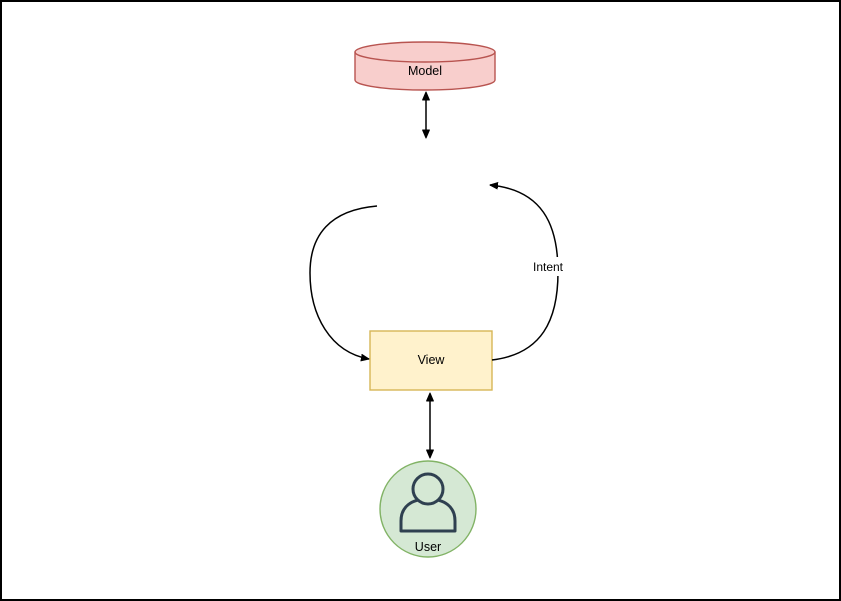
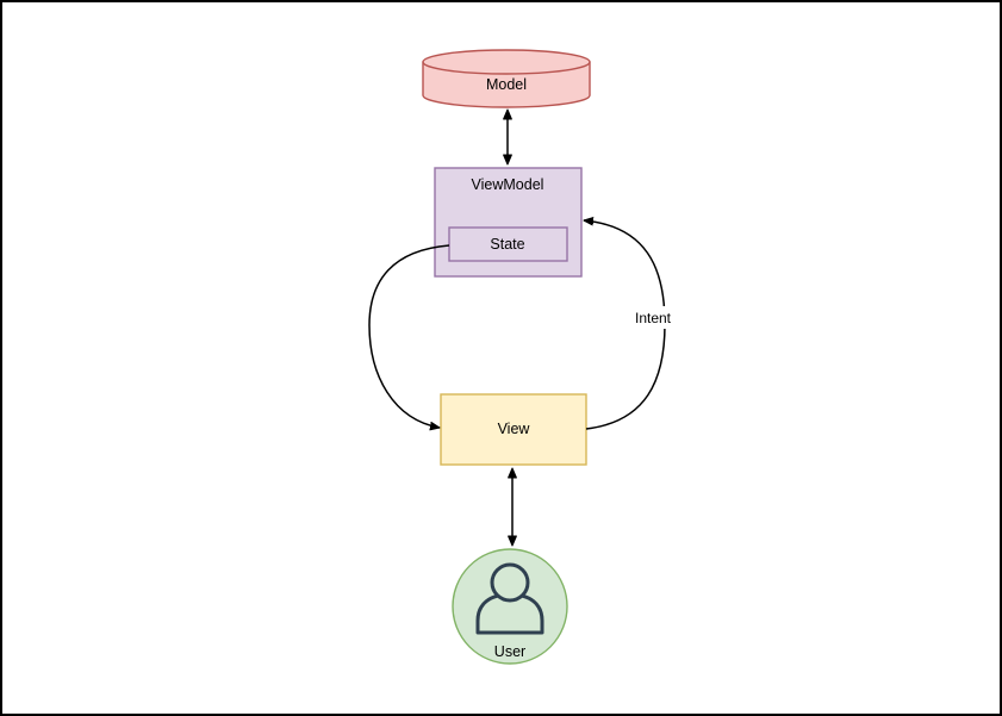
  Model
+ ViewModel
+ State
  View
  User
  Intent
